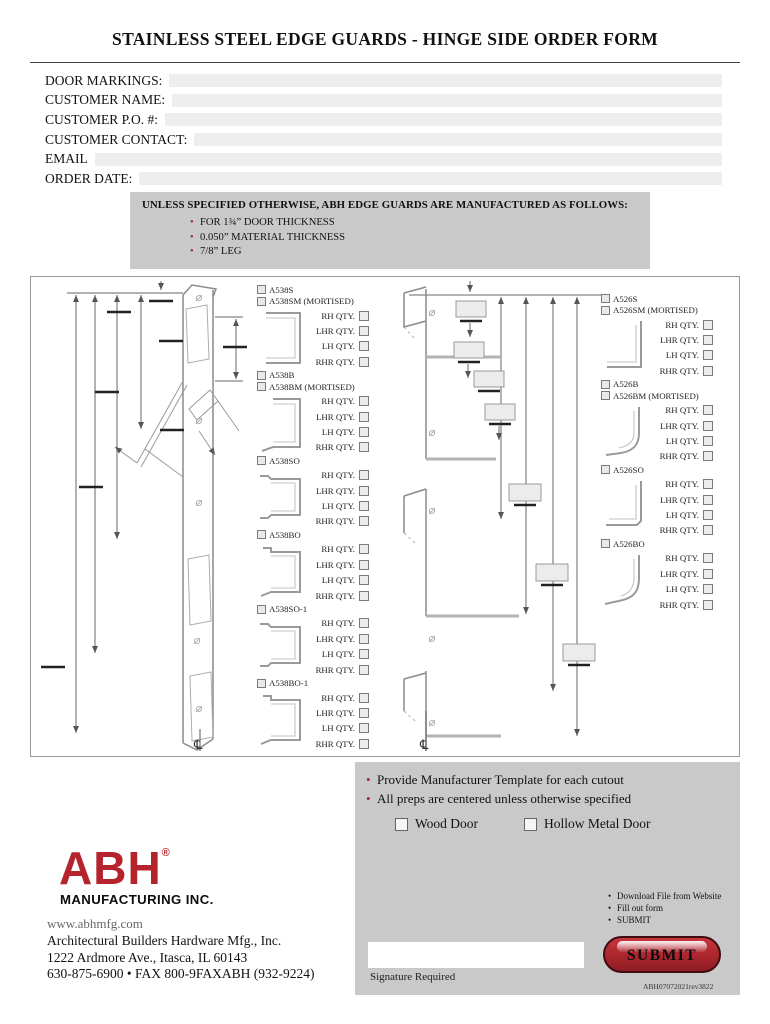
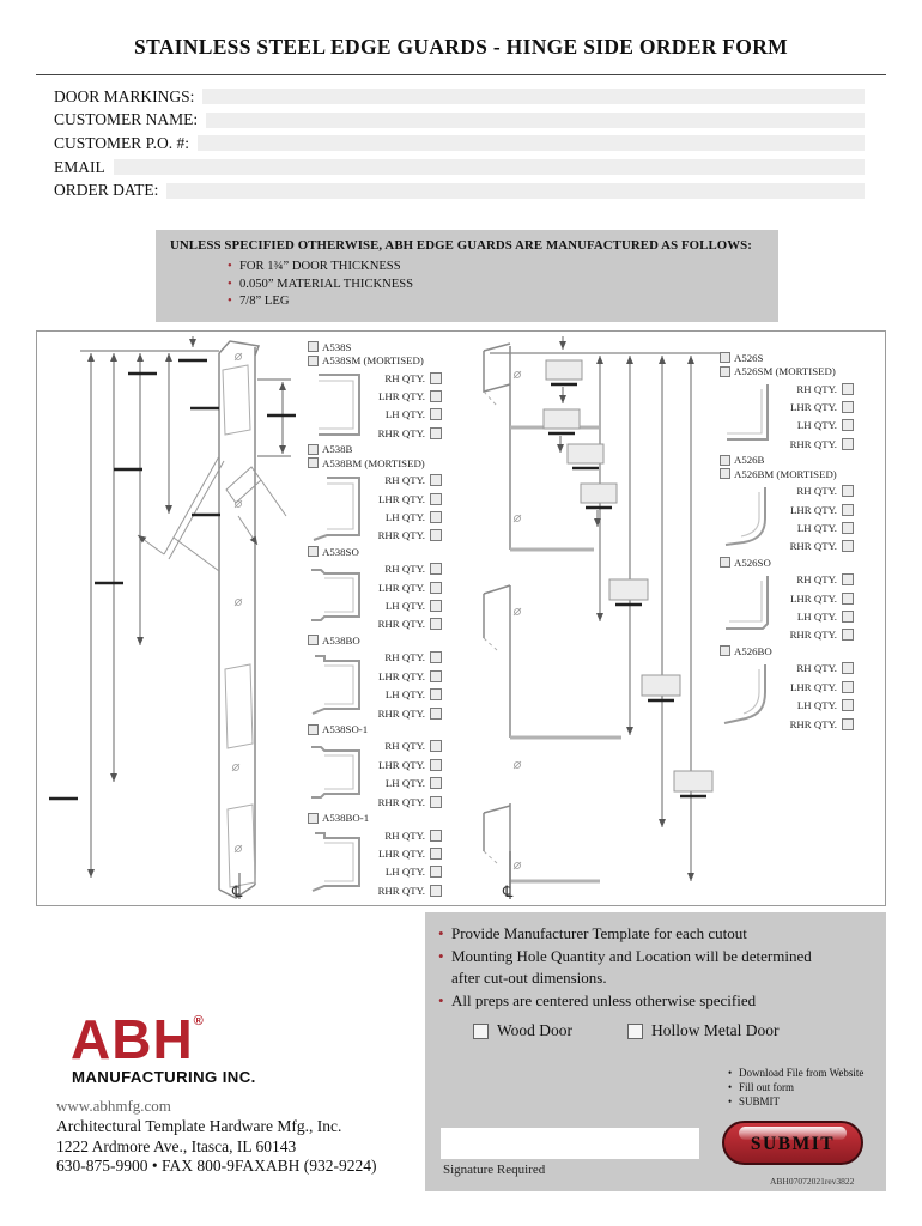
  STAINLESS STEEL EDGE GUARDS - HINGE SIDE ORDER FORM
  DOOR MARKINGS:
  CUSTOMER NAME:
  CUSTOMER P.O. #:
- CUSTOMER CONTACT:
  EMAIL
  ORDER DATE:
  UNLESS SPECIFIED OTHERWISE, ABH EDGE GUARDS ARE MANUFACTURED AS FOLLOWS:
  FOR 1¾” DOOR THICKNESS
  0.050” MATERIAL THICKNESS
  7/8” LEG
  ℄
  ℄
  A538S
  A538SM (MORTISED)
  RH QTY.
  LHR QTY.
  LH QTY.
  RHR QTY.
  A538B
  A538BM (MORTISED)
  RH QTY.
  LHR QTY.
  LH QTY.
  RHR QTY.
  A538SO
  RH QTY.
  LHR QTY.
  LH QTY.
  RHR QTY.
  A538BO
  RH QTY.
  LHR QTY.
  LH QTY.
  RHR QTY.
  A538SO-1
  RH QTY.
  LHR QTY.
  LH QTY.
  RHR QTY.
  A538BO-1
  RH QTY.
  LHR QTY.
  LH QTY.
  RHR QTY.
  A526S
  A526SM (MORTISED)
  RH QTY.
  LHR QTY.
  LH QTY.
  RHR QTY.
  A526B
  A526BM (MORTISED)
  RH QTY.
  LHR QTY.
  LH QTY.
  RHR QTY.
  A526SO
  RH QTY.
  LHR QTY.
  LH QTY.
  RHR QTY.
  A526BO
  RH QTY.
  LHR QTY.
  LH QTY.
  RHR QTY.
  ABH®
  MANUFACTURING INC.
  www.abhmfg.com
- Architectural Builders Hardware Mfg., Inc.
+ Architectural Template Hardware Mfg., Inc.
  1222 Ardmore Ave., Itasca, IL 60143
- 630-875-6900 • FAX 800-9FAXABH (932-9224)
+ 630-875-9900 • FAX 800-9FAXABH (932-9224)
  Provide Manufacturer Template for each cutout
+ Mounting Hole Quantity and Location will be determined after cut-out dimensions.
  All preps are centered unless otherwise specified
  Wood Door
  Hollow Metal Door
  Download File from Website
  Fill out form
  SUBMIT
  Signature Required
  SUBMIT
  ABH07072021rev3822
